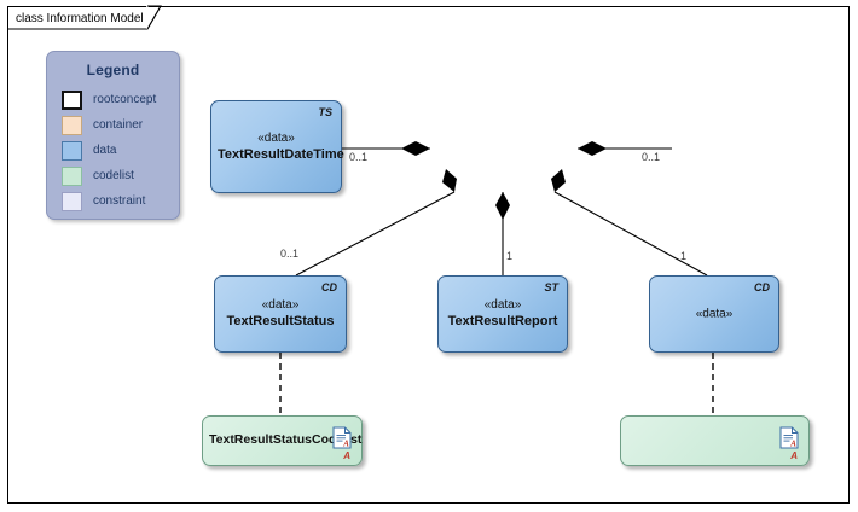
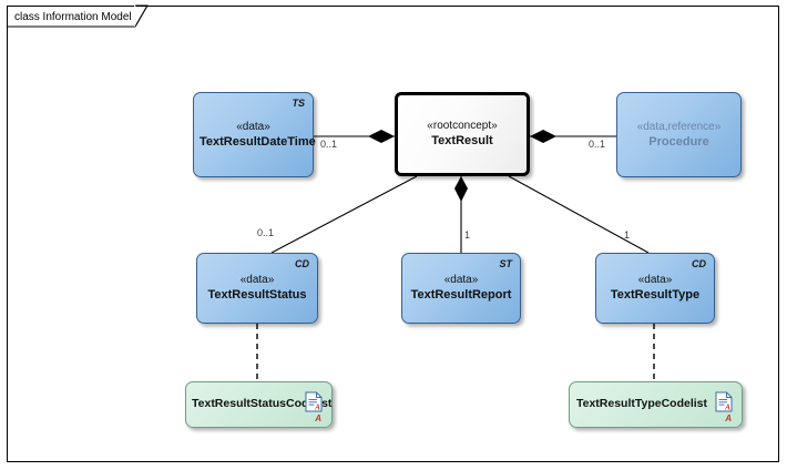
  class Information Model
- Legend
- rootconcept
- container
- data
- codelist
- constraint
  TS
  «data»
  TextResultDateTim
+ «rootconcept»
+ TextResult
+ «data,reference»
+ Procedure
  CD
  «data»
  TextResultStatus
  ST
  «data»
  TextResultReport
  CD
  «data»
+ TextResultType
  TextResultStatusCo
  A
  A
+ TextResultTypeCodelist
  A
  A
  0..1
  0..1
  0..1
  1
  1
